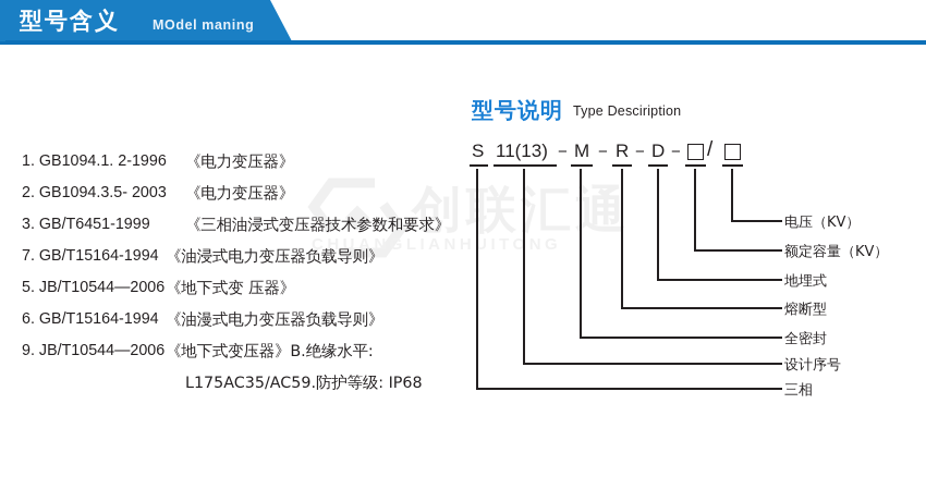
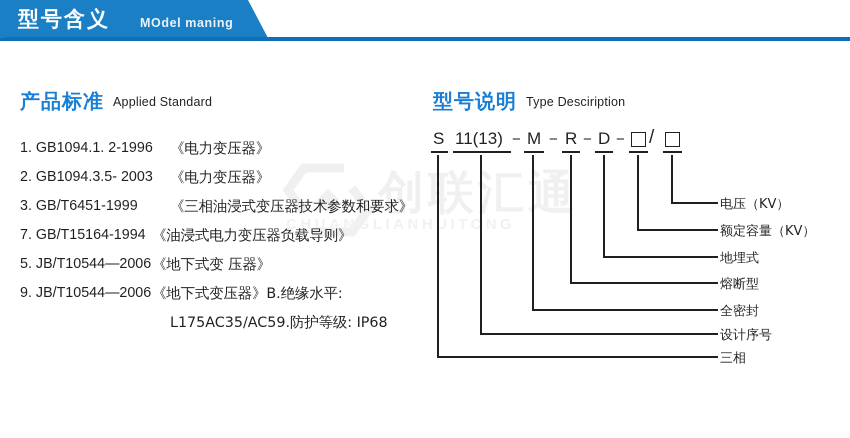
  型号含义
  MOdel maning
  创联汇通
  CHUANGLIANHUITONG
+ 产品标准 Applied Standard
  1. GB1094.1. 2-1996
  《电力变压器》
  2. GB1094.3.5- 2003
  《电力变压器》
  3. GB/T6451-1999
  《三相油浸式变压器技术参数和要求》
  7. GB/T15164-1994
  《油浸式电力变压器负载导则》
  5. JB/T10544—2006
  《地下式变 压器》
- 6. GB/T15164-1994
- 《油漫式电力变压器负载导则》
  9. JB/T10544—2006
  《地下式变压器》B.绝缘水平:
  L175AC35/AC59.防护等级: IP68
  型号说明 Type Desciription
  S
  11(13)
  −
  M
  −
  R
  −
  D
  −
  /
  电压（KV）
  额定容量（KV）
  地埋式
  熔断型
  全密封
  设计序号
  三相
